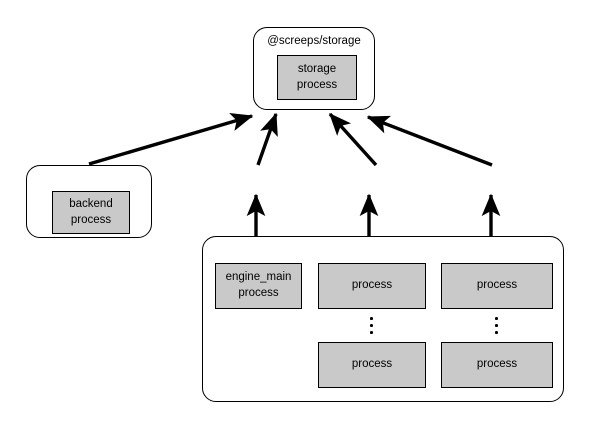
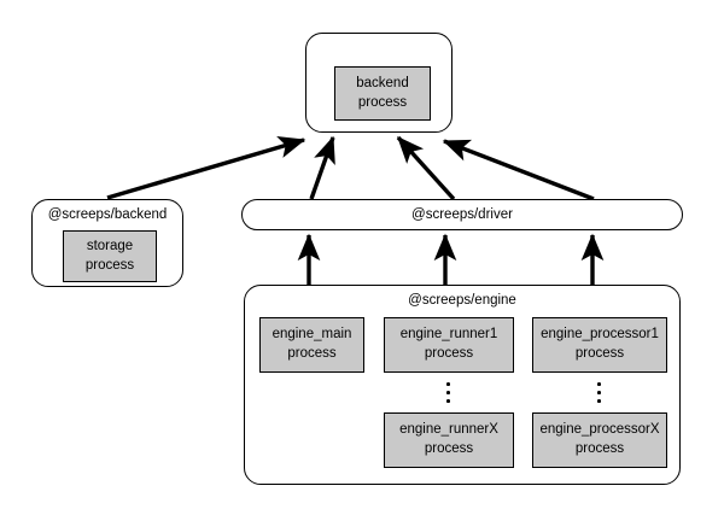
- @screeps/storage
- storage
+ backend
  process
+ @screeps/backend
- backend
+ storage
  process
+ @screeps/driver
+ @screeps/engine
  engine_main
  process
+ engine_runner1
  process
+ engine_runnerX
  process
+ engine_processor1
  process
+ engine_processorX
  process
